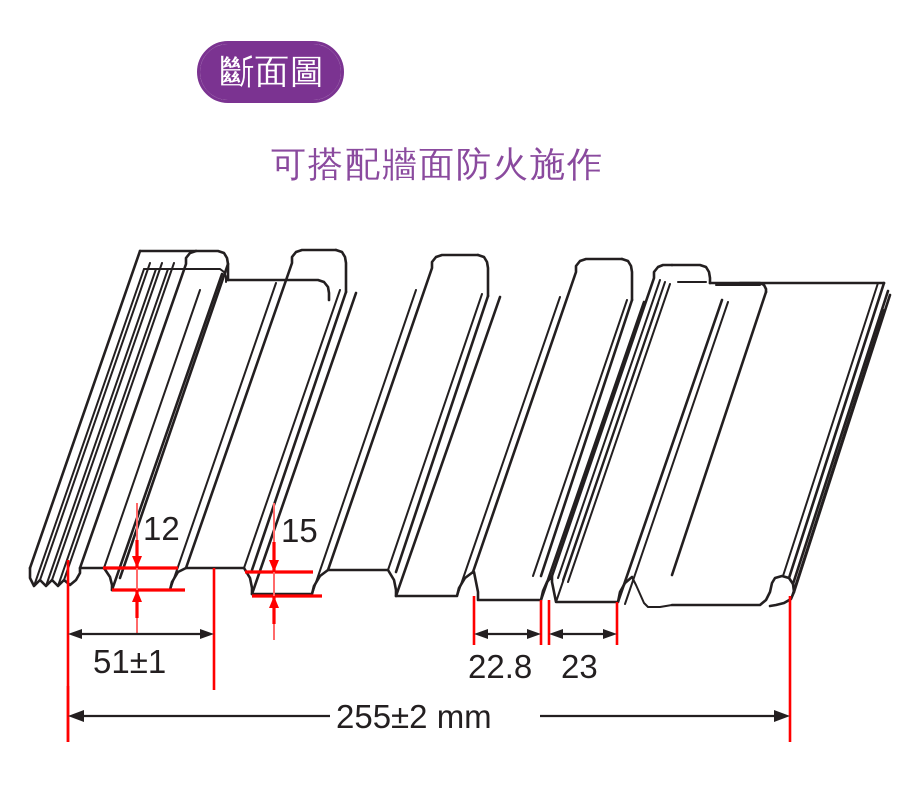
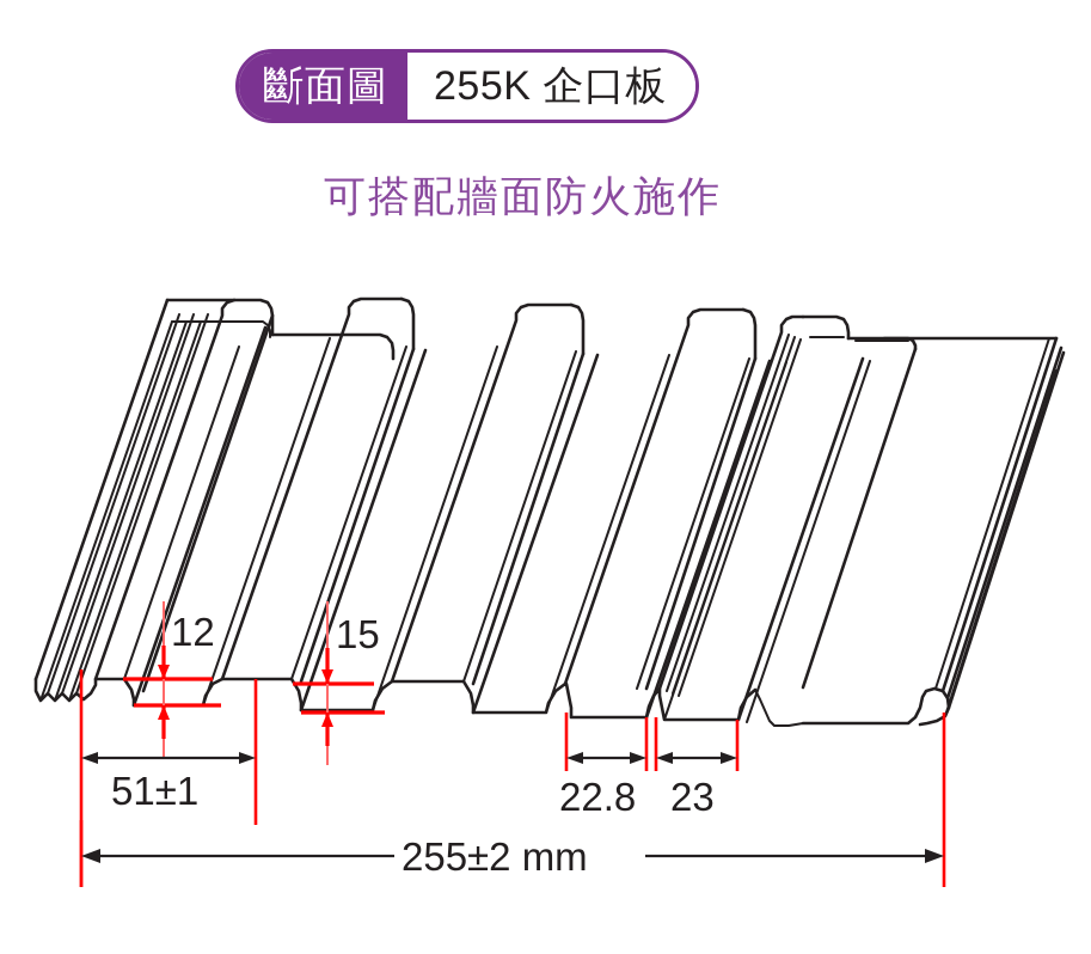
  斷面圖
+ 255K 企口板
  可搭配牆面防火施作
  12
  15
  51±1
  22.8
  23
  255±2 mm
